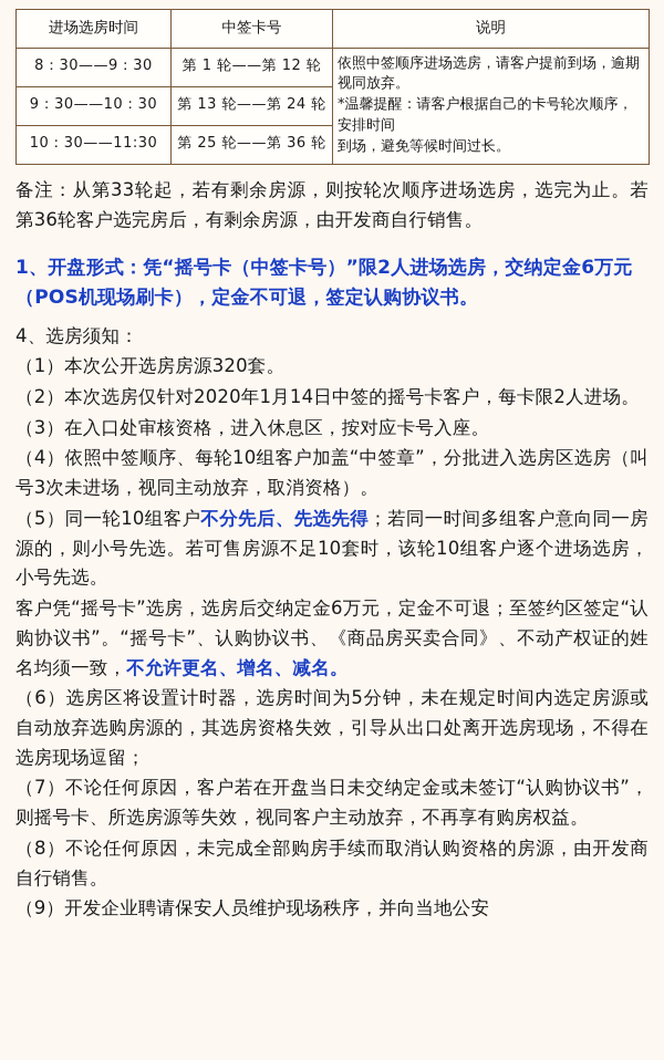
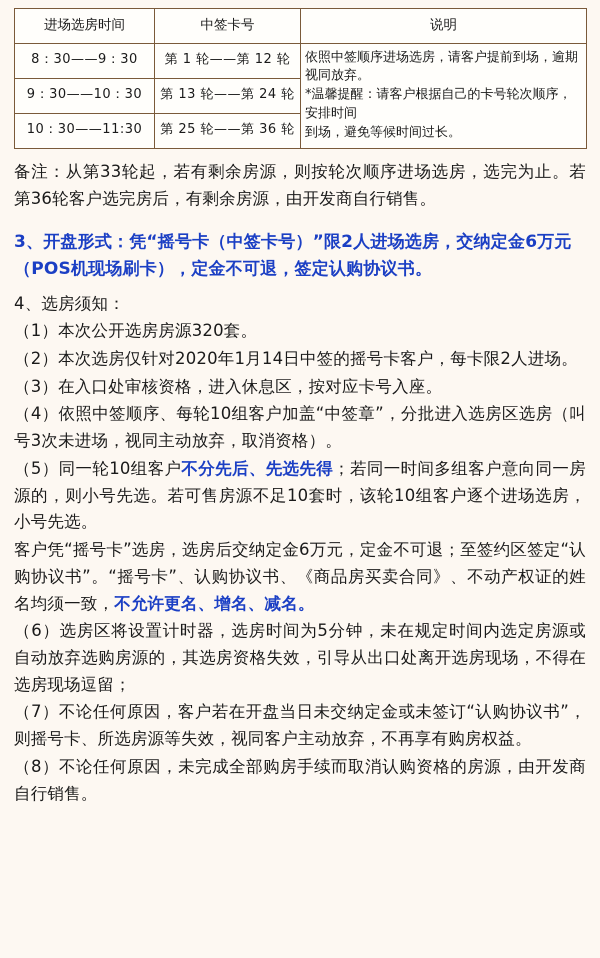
  进场选房时间	中签卡号	说明
  8：30——9：30	第 1 轮——第 12 轮	依照中签顺序进场选房，请客户提前到场，逾期视同放弃。 *温馨提醒：请客户根据自己的卡号轮次顺序，安排时间 到场，避免等候时间过长。
  9：30——10：30	第 13 轮——第 24 轮
  10：30——11:30	第 25 轮——第 36 轮
  备注：从第33轮起，若有剩余房源，则按轮次顺序进场选房，选完为止。若第36轮客户选完房后，有剩余房源，由开发商自行销售。
- 1、开盘形式：凭“摇号卡（中签卡号）”限2人进场选房，交纳定金6万元（POS机现场刷卡），定金不可退，签定认购协议书。
+ 3、开盘形式：凭“摇号卡（中签卡号）”限2人进场选房，交纳定金6万元（POS机现场刷卡），定金不可退，签定认购协议书。
  4、选房须知：
  （1）本次公开选房房源320套。
  （2）本次选房仅针对2020年1月14日中签的摇号卡客户，每卡限2人进场。
  （3）在入口处审核资格，进入休息区，按对应卡号入座。
  （4）依照中签顺序、每轮10组客户加盖“中签章”，分批进入选房区选房（叫号3次未进场，视同主动放弃，取消资格）。
  （5）同一轮10组客户不分先后、先选先得；若同一时间多组客户意向同一房源的，则小号先选。若可售房源不足10套时，该轮10组客户逐个进场选房，小号先选。
  客户凭“摇号卡”选房，选房后交纳定金6万元，定金不可退；至签约区签定“认购协议书”。“摇号卡”、认购协议书、《商品房买卖合同》、不动产权证的姓名均须一致，不允许更名、增名、减名。
  （6）选房区将设置计时器，选房时间为5分钟，未在规定时间内选定房源或自动放弃选购房源的，其选房资格失效，引导从出口处离开选房现场，不得在选房现场逗留；
  （7）不论任何原因，客户若在开盘当日未交纳定金或未签订“认购协议书”，则摇号卡、所选房源等失效，视同客户主动放弃，不再享有购房权益。
  （8）不论任何原因，未完成全部购房手续而取消认购资格的房源，由开发商自行销售。
- （9）开发企业聘请保安人员维护现场秩序，并向当地公安
